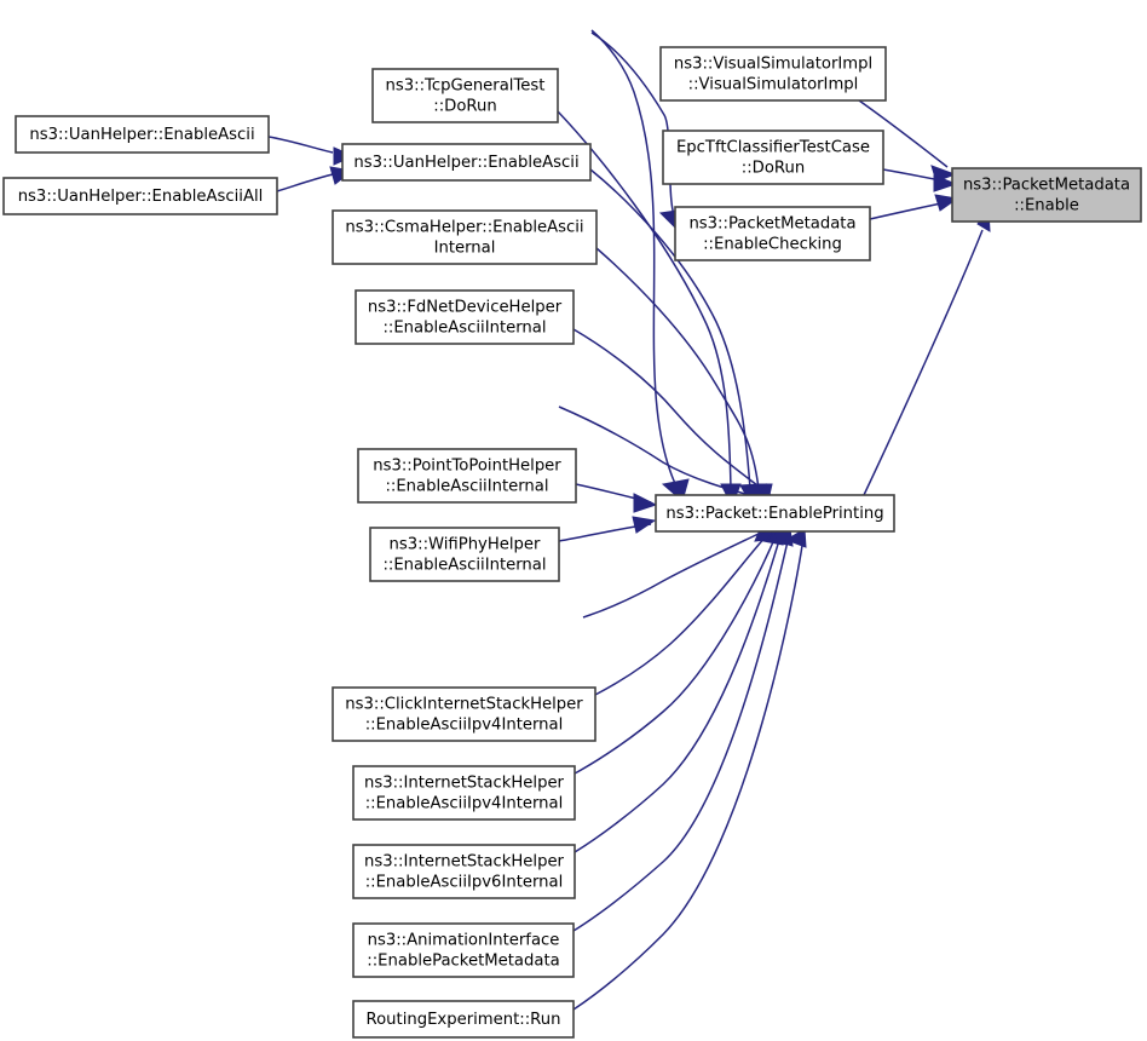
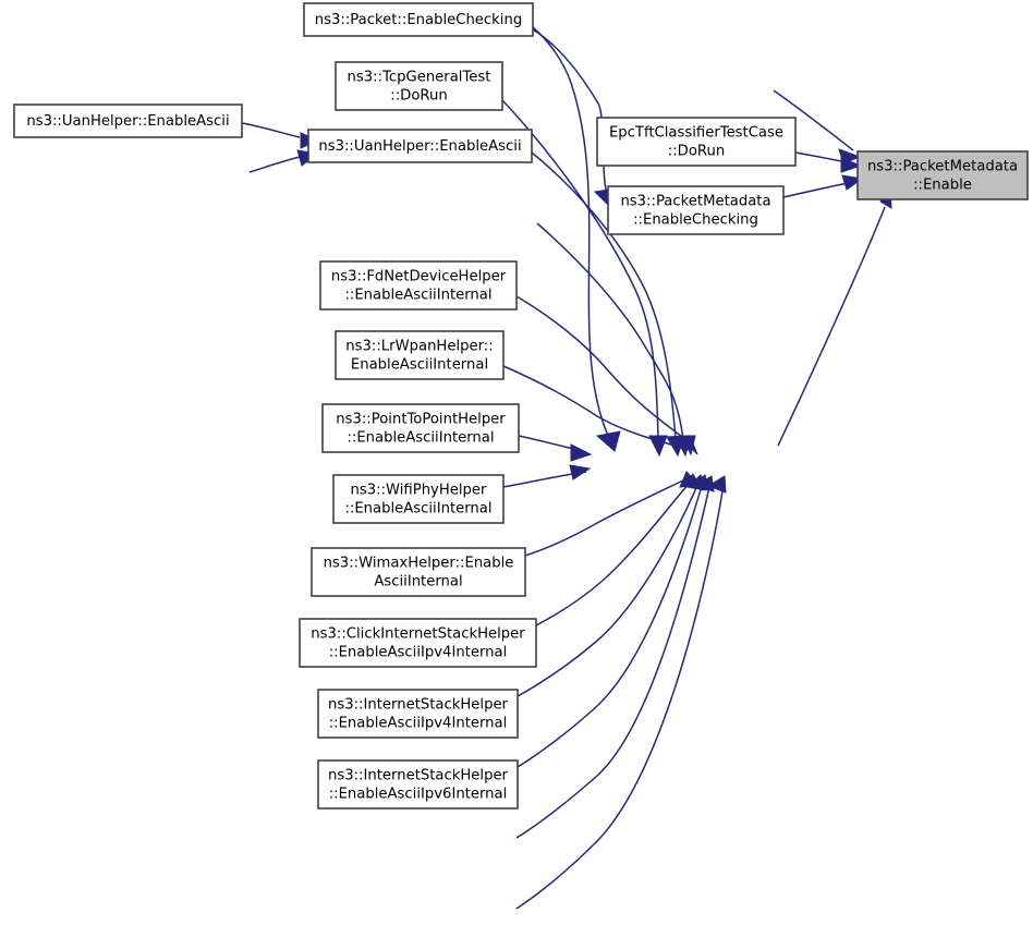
+ ns3::Packet::EnableChecking
  ns3::TcpGeneralTest
  ::DoRun
  ns3::UanHelper::EnableAscii
- ns3::UanHelper::EnableAsciiAll
  ns3::UanHelper::EnableAscii
- ns3::CsmaHelper::EnableAscii
- Internal
  ns3::FdNetDeviceHelper
  ::EnableAsciiInternal
+ ns3::LrWpanHelper::
+ EnableAsciiInternal
  ns3::PointToPointHelper
  ::EnableAsciiInternal
  ns3::WifiPhyHelper
  ::EnableAsciiInternal
+ ns3::WimaxHelper::Enable
+ AsciiInternal
  ns3::ClickInternetStackHelper
  ::EnableAsciiIpv4Internal
  ns3::InternetStackHelper
  ::EnableAsciiIpv4Internal
  ns3::InternetStackHelper
  ::EnableAsciiIpv6Internal
- ns3::AnimationInterface
- ::EnablePacketMetadata
- RoutingExperiment::Run
- ns3::Packet::EnablePrinting
- ns3::VisualSimulatorImpl
- ::VisualSimulatorImpl
  EpcTftClassifierTestCase
  ::DoRun
  ns3::PacketMetadata
  ::EnableChecking
  ns3::PacketMetadata
  ::Enable
